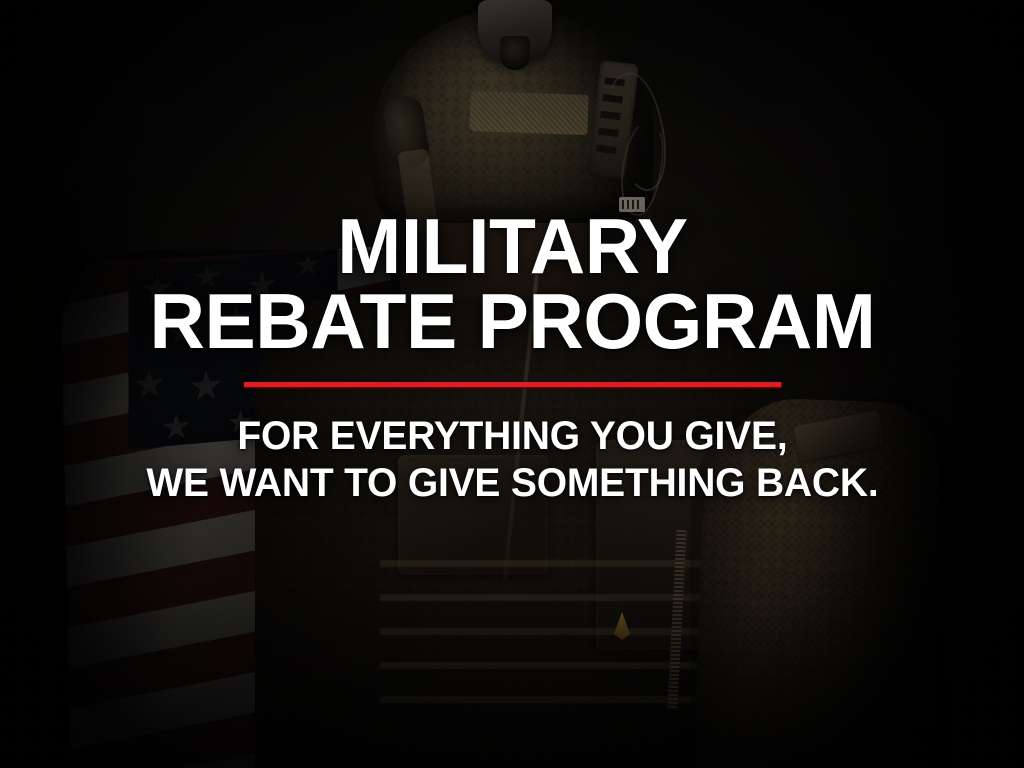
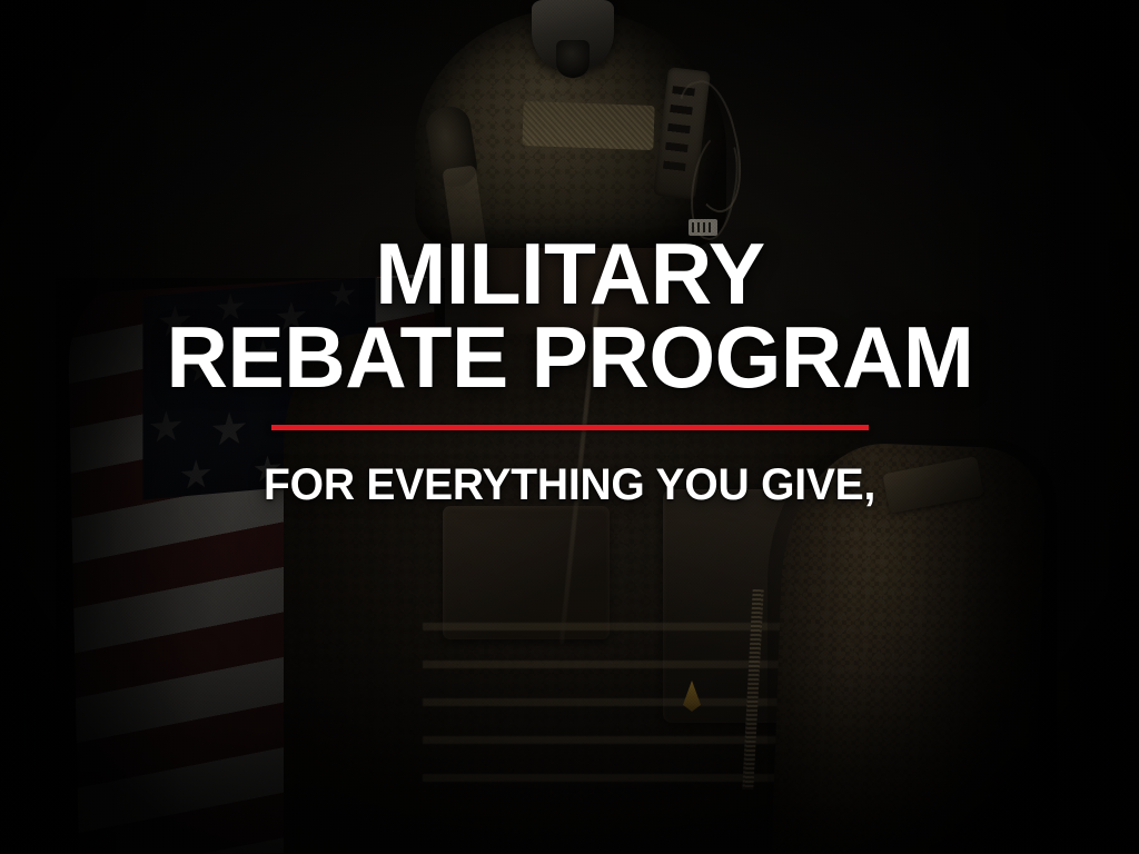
  MILITARY
  REBATE PROGRAM
  FOR EVERYTHING YOU GIVE,
- WE WANT TO GIVE SOMETHING BACK.
